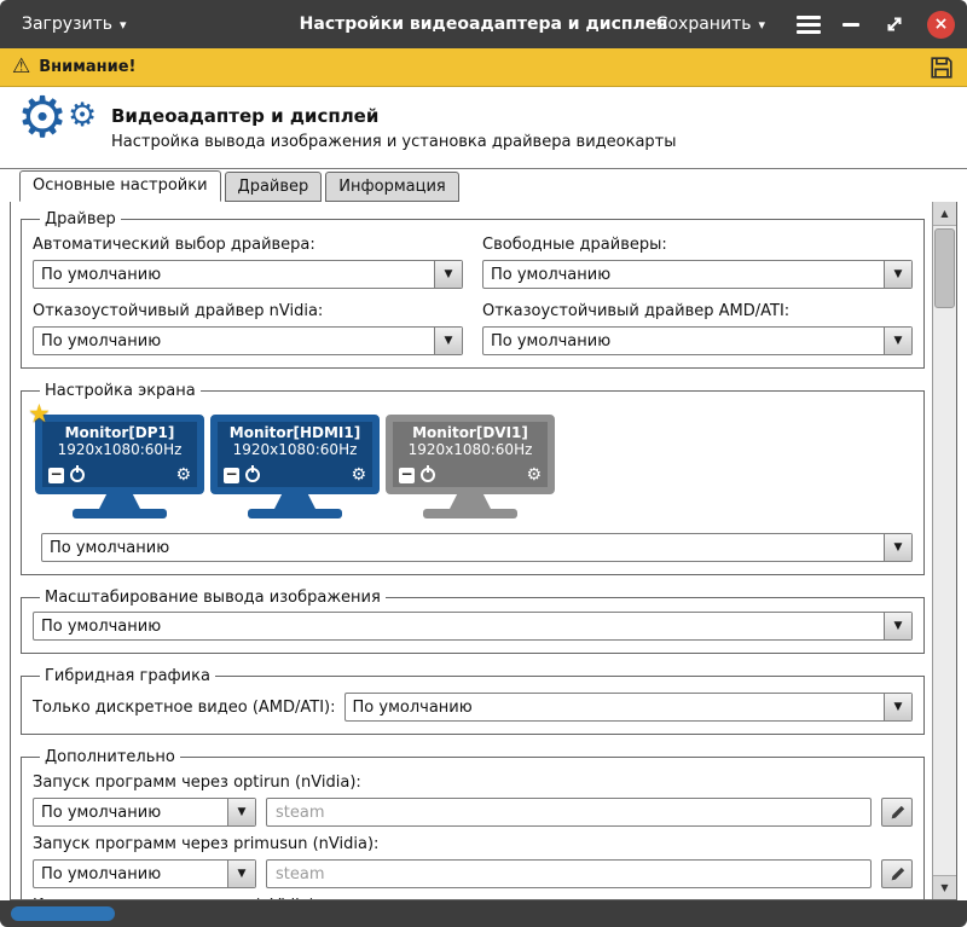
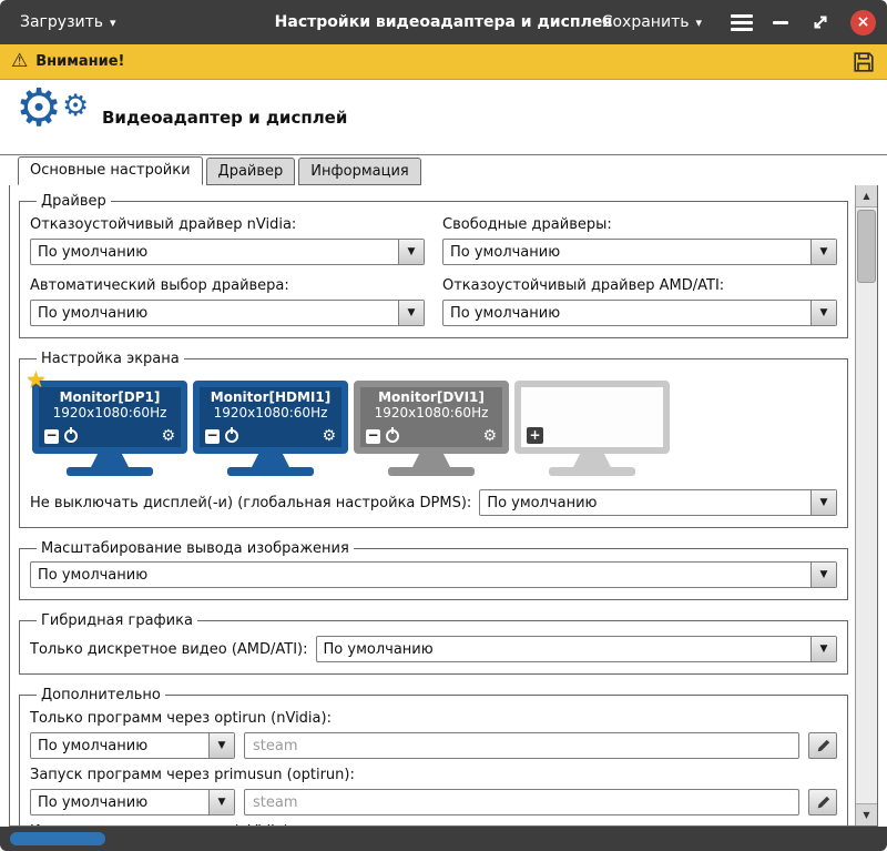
  Загрузить
  ▾
  Настройки видеоадаптера и дисплея
  Сохранить
  ▾
  ×
  ⚠
  Внимание!
  ⚙
  ⚙
  Видеоадаптер и дисплей
- Настройка вывода изображения и установка драйвера видеокарты
  Основные настройки
  Драйвер
  Информация
  Драйвер
- Автоматический выбор драйвера:
+ Отказоустойчивый драйвер nVidia:
  По умолчанию
  ▼
  Свободные драйверы:
  По умолчанию
  ▼
- Отказоустойчивый драйвер nVidia:
+ Автоматический выбор драйвера:
  По умолчанию
  ▼
  Отказоустойчивый драйвер AMD/ATI:
  По умолчанию
  ▼
  Настройка экрана
  ★
  Monitor[DP1]
  1920x1080:60Hz
  −
  ⚙
  Monitor[HDMI1]
  1920x1080:60Hz
  −
  ⚙
  Monitor[DVI1]
  1920x1080:60Hz
  −
  ⚙
+ +
+ Не выключать дисплей(-и) (глобальная настройка DPMS):
  По умолчанию
  ▼
  Масштабирование вывода изображения
  По умолчанию
  ▼
  Гибридная графика
  Только дискретное видео (AMD/ATI):
  По умолчанию
  ▼
  Дополнительно
- Запуск программ через optirun (nVidia):
+ Только программ через optirun (nVidia):
  По умолчанию
  ▼
  steam
- Запуск программ через primusun (nVidia):
+ Запуск программ через primusun (optirun):
  По умолчанию
  ▼
  steam
  ▲
  ▼
